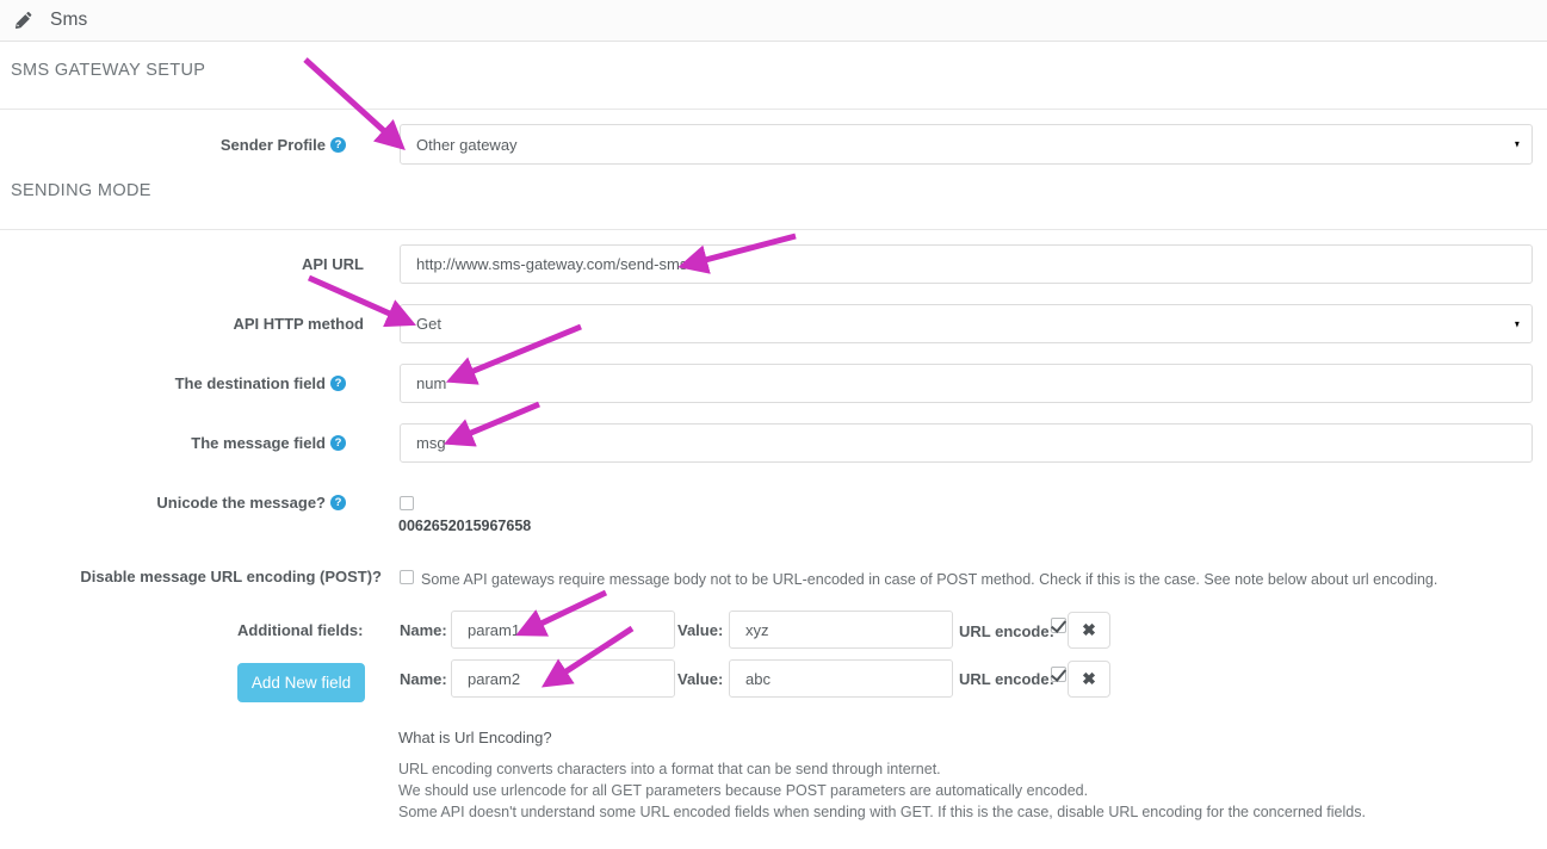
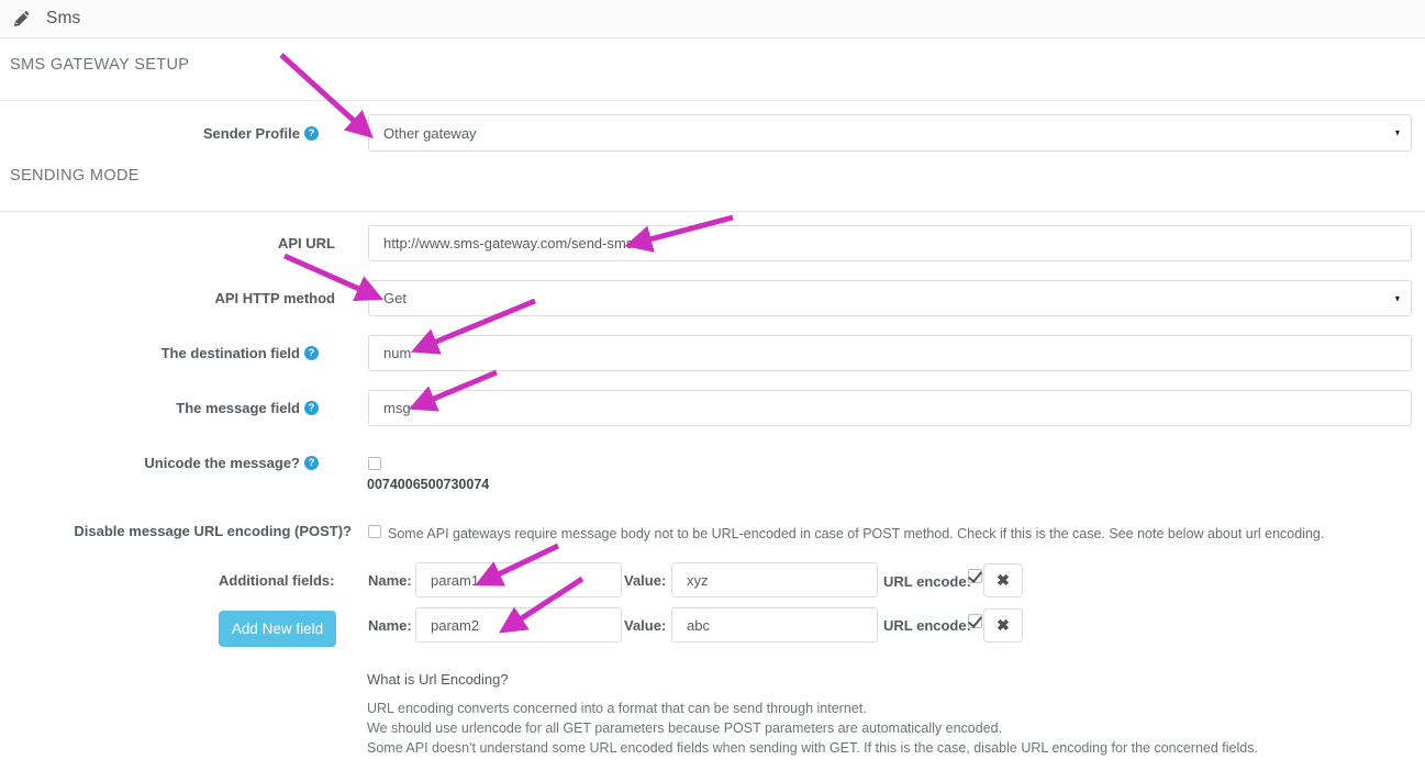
  Sms
  SMS GATEWAY SETUP
  Sender Profile
  Other gateway
  SENDING MODE
  API URL
  http://www.sms-gateway.com/send-sms
  API HTTP method
  Get
  The destination field
  num
  The message field
  msg
  Unicode the message?
- 0062652015967658
+ 0074006500730074
  Disable message URL encoding (POST)?
  Some API gateways require message body not to be URL-encoded in case of POST method. Check if this is the case. See note below about url encoding.
  Additional fields:
  Add New field
  Name:
  param1
  Value:
  xyz
  URL encode
  ✖
  Name:
  param2
  Value:
  abc
  URL encode
  ✖
  What is Url Encoding?
- URL encoding converts characters into a format that can be send through internet.
+ URL encoding converts concerned into a format that can be send through internet.
  We should use urlencode for all GET parameters because POST parameters are automatically encoded.
  Some API doesn't understand some URL encoded fields when sending with GET. If this is the case, disable URL encoding for the concerned fields.
